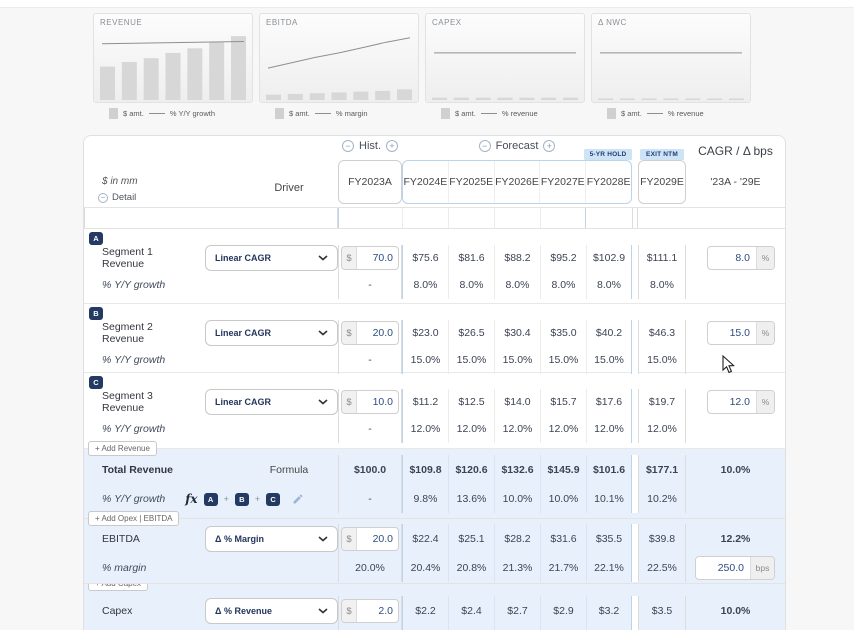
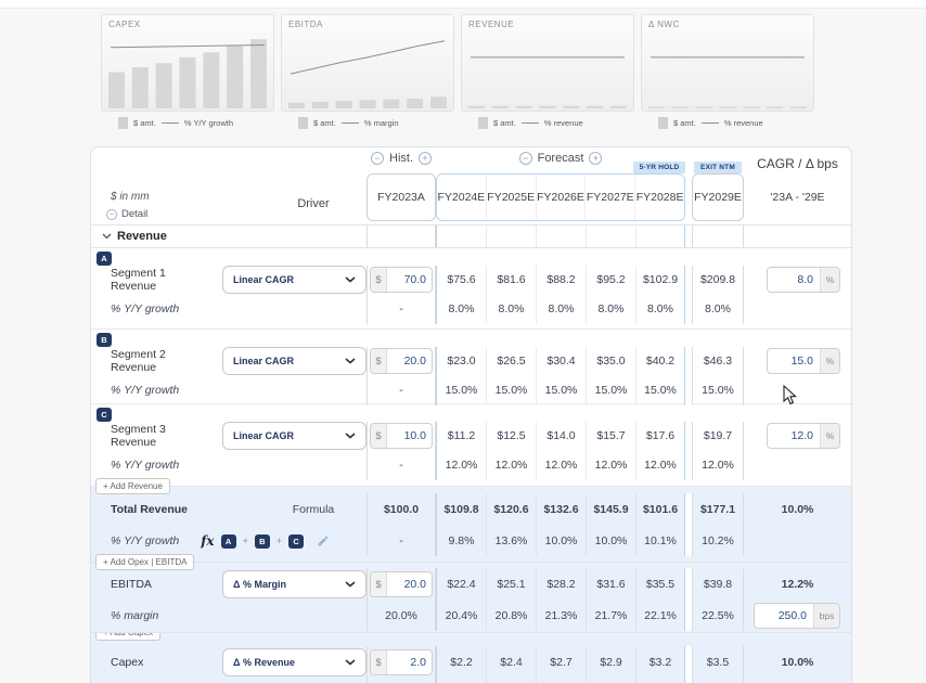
- REVENUE
+ CAPEX
  $ amt.
  % Y/Y growth
  EBITDA
  $ amt.
  % margin
- CAPEX
+ REVENUE
  $ amt.
  % revenue
  Δ NWC
  $ amt.
  % revenue
  −
  Hist.
  +
  −
  Forecast
  +
  CAGR / Δ bps
  FY2023A
  FY2024E
  FY2025E
  FY2026E
  FY2027E
  FY2028E
  FY2029E
  '23A - '29E
  $ in mm
  −
  Detail
  Driver
+ Revenue
  A
  Segment 1 Revenue
  Linear CAGR
  $
  70.0
  $75.6
  $81.6
  $88.2
  $95.2
  $102.9
- $111.1
+ $209.8
  8.0
  %
  % Y/Y growth
  -
  8.0%
  8.0%
  8.0%
  8.0%
  8.0%
  8.0%
  B
  Segment 2 Revenue
  Linear CAGR
  $
  20.0
  $23.0
  $26.5
  $30.4
  $35.0
  $40.2
  $46.3
  15.0
  %
  % Y/Y growth
  -
  15.0%
  15.0%
  15.0%
  15.0%
  15.0%
  15.0%
  C
  Segment 3 Revenue
  Linear CAGR
  $
  10.0
  $11.2
  $12.5
  $14.0
  $15.7
  $17.6
  $19.7
  12.0
  %
  % Y/Y growth
  -
  12.0%
  12.0%
  12.0%
  12.0%
  12.0%
  12.0%
  + Add Revenue
  Total Revenue
  Formula
  $100.0
  $109.8
  $120.6
  $132.6
  $145.9
  $101.6
  $177.1
  10.0%
  % Y/Y growth
  fx
  A
  +
  B
  +
  C
  -
  9.8%
  13.6%
  10.0%
  10.0%
  10.1%
  10.2%
  + Add Opex | EBITDA
  EBITDA
  Δ % Margin
  $
  20.0
  $22.4
  $25.1
  $28.2
  $31.6
  $35.5
  $39.8
  12.2%
  % margin
  20.0%
  20.4%
  20.8%
  21.3%
  21.7%
  22.1%
  22.5%
  250.0
  bps
  + Add Capex
  Capex
  Δ % Revenue
  $
  2.0
  $2.2
  $2.4
  $2.7
  $2.9
  $3.2
  $3.5
  10.0%
